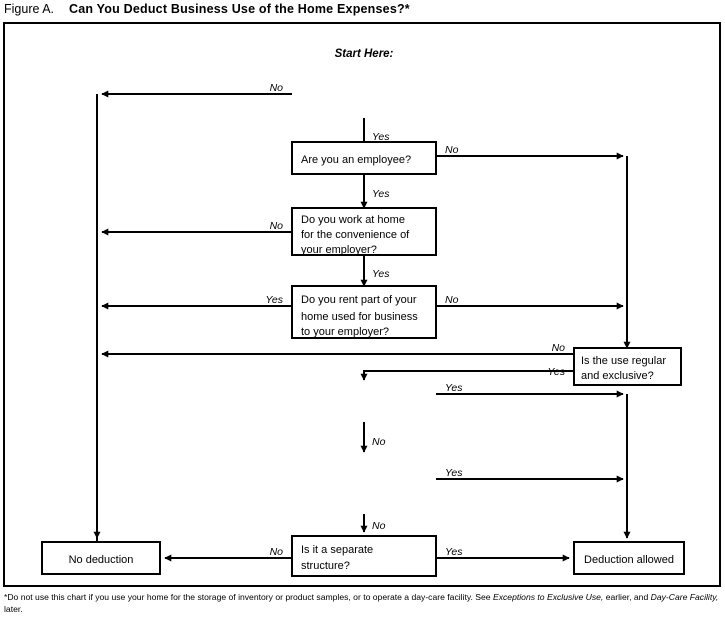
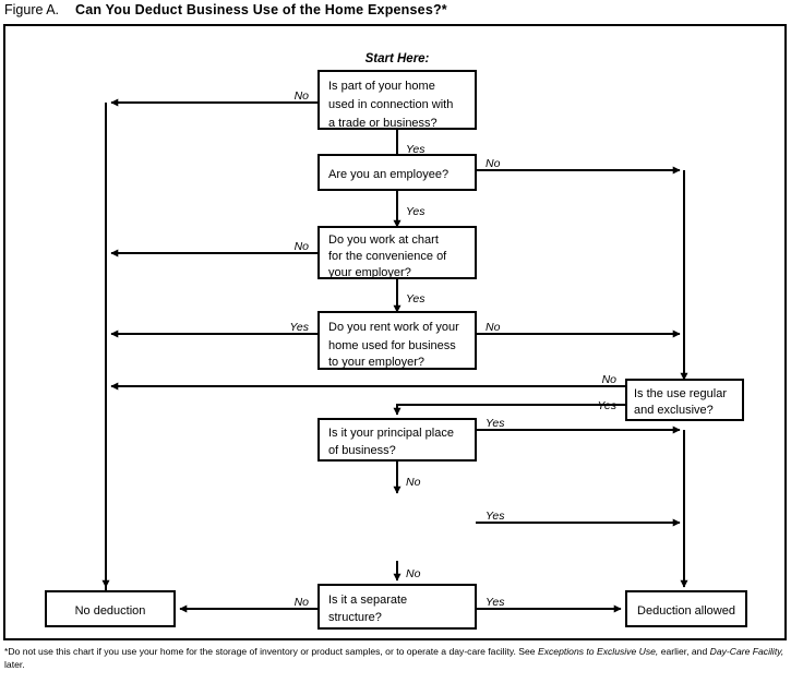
  Figure A. Can You Deduct Business Use of the Home Expenses?*
  Start Here:
+ Is part of your home
+ used in connection with
+ a trade or business?
  Are you an employee?
- Do you work at home
+ Do you work at chart
  for the convenience of
  your employer?
- Do you rent part of your
+ Do you rent work of your
  home used for business
  to your employer?
  Is the use regular
  and exclusive?
+ Is it your principal place
+ of business?
  Is it a separate
  structure?
  No deduction
  Deduction allowed
  No
  Yes
  No
  Yes
  No
  Yes
  Yes
  No
  No
  Yes
  Yes
  No
  Yes
  No
  No
  Yes
  *Do not use this chart if you use your home for the storage of inventory or product samples, or to operate a day-care facility. See Exceptions to Exclusive Use, earlier, and Day-Care Facility, later.
